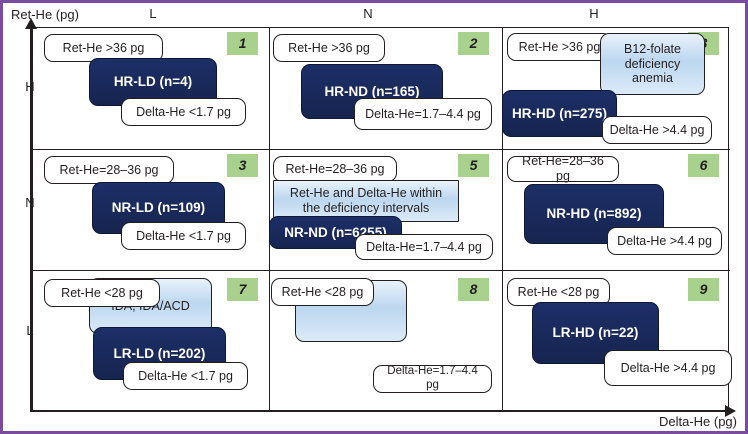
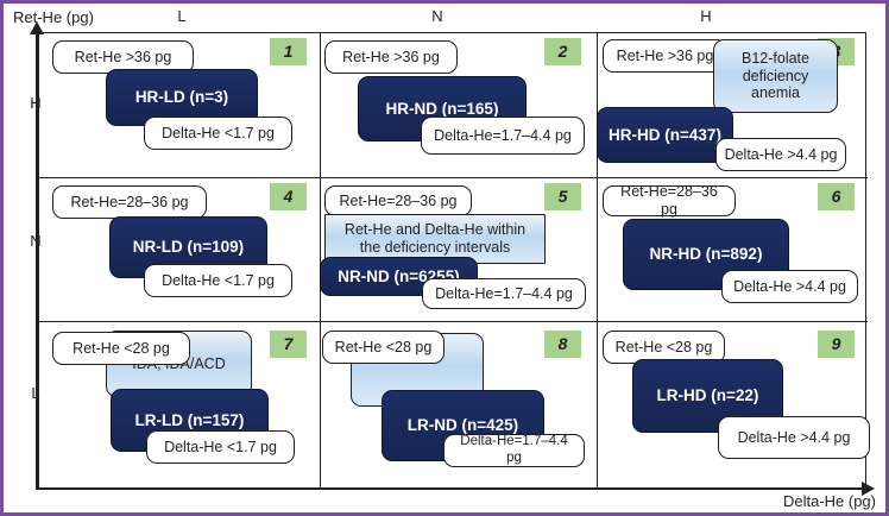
  Ret-He (pg)
  Delta-He (pg)
  L
  N
  H
  1
  Ret-He >36 pg
- HR-LD (n=4)
+ HR-LD (n=3)
  Delta-He <1.7 pg
  2
  Ret-He >36 pg
  HR-ND (n=165)
  Delta-He=1.7–4.4 pg
  Ret-He >36 pg
  B12-folate deficiency anemia
- HR-HD (n=275)
+ HR-HD (n=437)
  Delta-He >4.4 pg
- 3
+ 4
  Ret-He=28–36 pg
  NR-LD (n=109)
  Delta-He <1.7 pg
  5
  Ret-He=28–36 pg
  Ret-He and Delta-He within the deficiency intervals
  NR-ND (n=6255)
  Delta-He=1.7–4.4 pg
  6
  Ret-He=28–36 pg
  NR-HD (n=892)
  Delta-He >4.4 pg
  7
  Ret-He <28 pg
- LR-LD (n=202)
+ LR-LD (n=157)
  Delta-He <1.7 pg
  8
  Ret-He <28 pg
+ LR-ND (n=425)
  Delta-He=1.7–4.4 pg
  9
  Ret-He <28 pg
  LR-HD (n=22)
  Delta-He >4.4 pg
